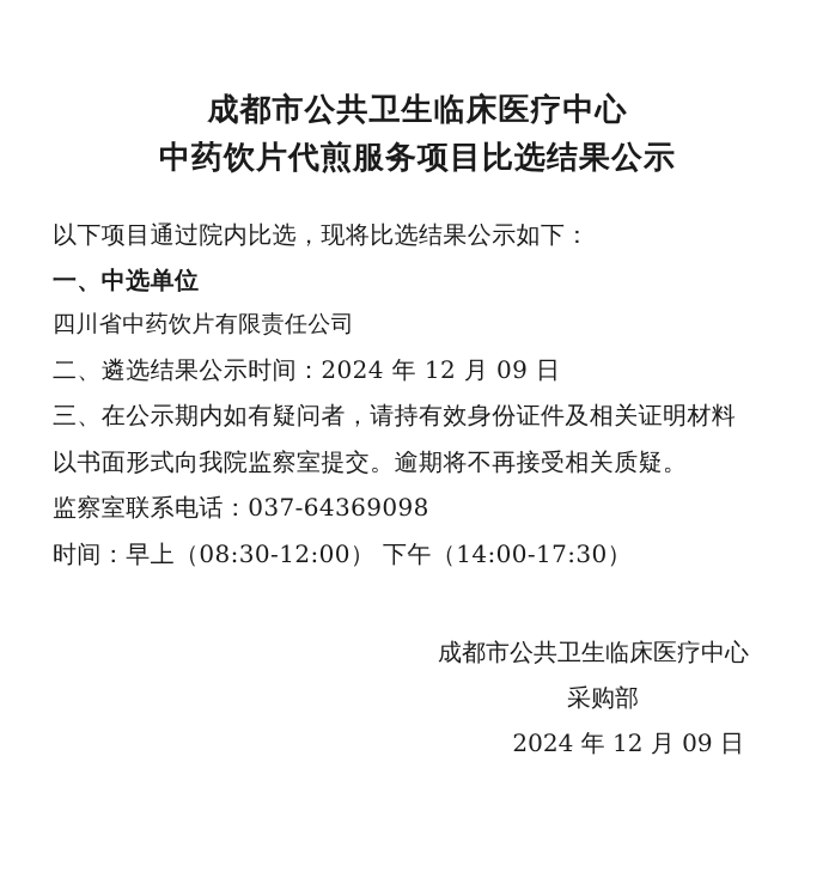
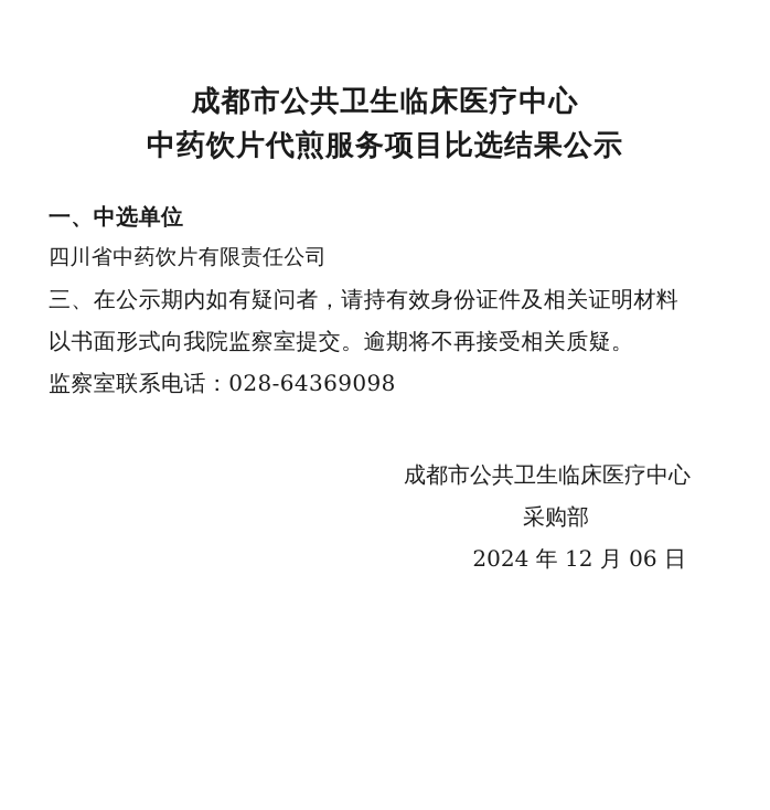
  成都市公共卫生临床医疗中心
  中药饮片代煎服务项目比选结果公示
- 以下项目通过院内比选，现将比选结果公示如下：
  一、中选单位
  四川省中药饮片有限责任公司
- 二、遴选结果公示时间：2024 年 12 月 09 日
  三、在公示期内如有疑问者，请持有效身份证件及相关证明材料
  以书面形式向我院监察室提交。逾期将不再接受相关质疑。
- 监察室联系电话：037-64369098
+ 监察室联系电话：028-64369098
- 时间：早上（08:30-12:00） 下午（14:00-17:30）
  成都市公共卫生临床医疗中心
  采购部
- 2024 年 12 月 09 日
+ 2024 年 12 月 06 日
